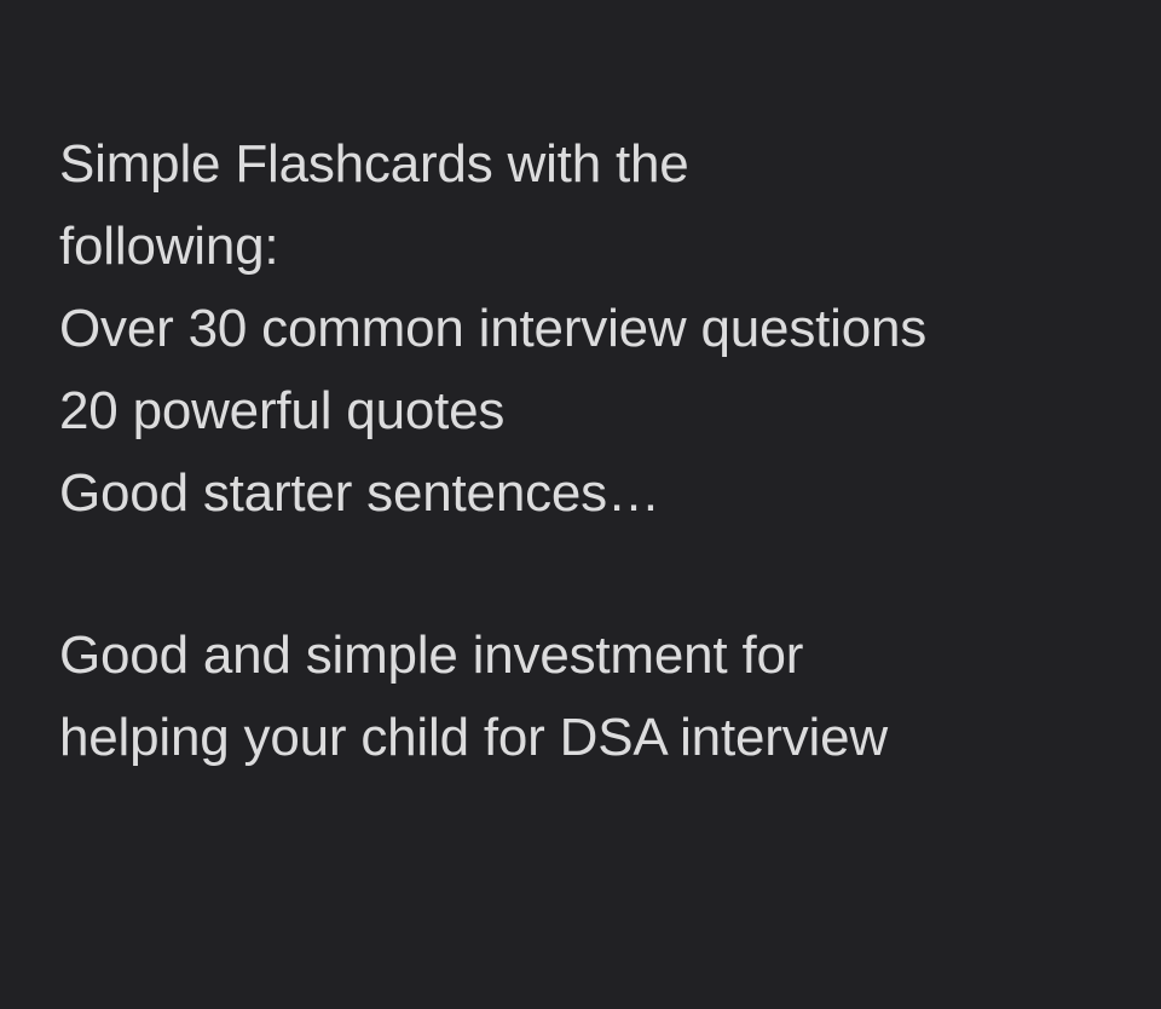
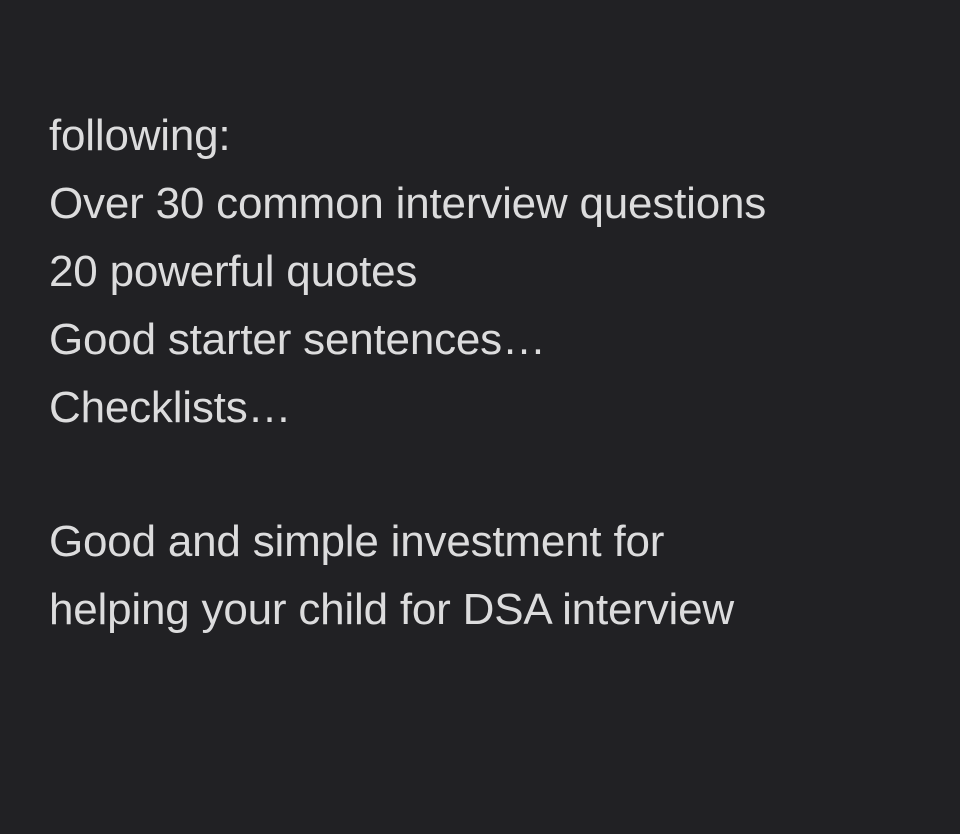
- Simple Flashcards with the
  following:
  Over 30 common interview questions
  20 powerful quotes
  Good starter sentences…
+ Checklists…
  Good and simple investment for
  helping your child for DSA interview
